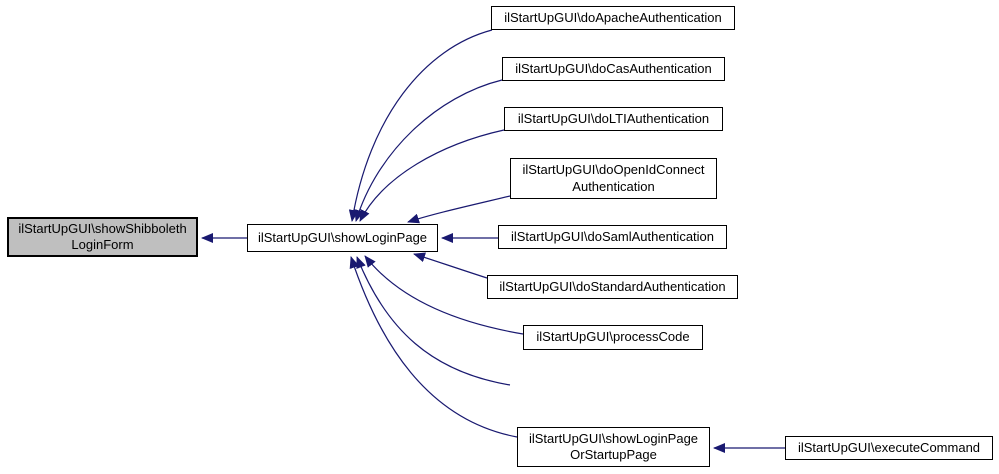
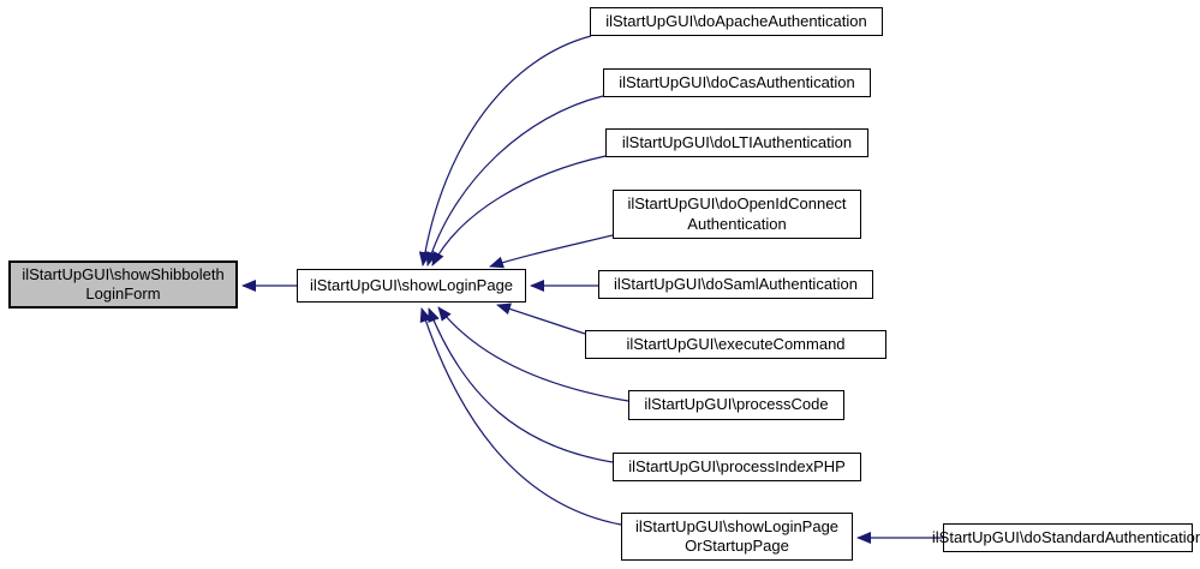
  ilStartUpGUI\showShibboleth
  LoginForm
  ilStartUpGUI\showLoginPage
  ilStartUpGUI\doApacheAuthentication
  ilStartUpGUI\doCasAuthentication
  ilStartUpGUI\doLTIAuthentication
  ilStartUpGUI\doOpenIdConnect
  Authentication
  ilStartUpGUI\doSamlAuthentication
- ilStartUpGUI\doStandardAuthentication
+ ilStartUpGUI\executeCommand
  ilStartUpGUI\processCode
+ ilStartUpGUI\processIndexPHP
  ilStartUpGUI\showLoginPage
  OrStartupPage
- ilStartUpGUI\executeCommand
+ ilStartUpGUI\doStandardAuthentication
